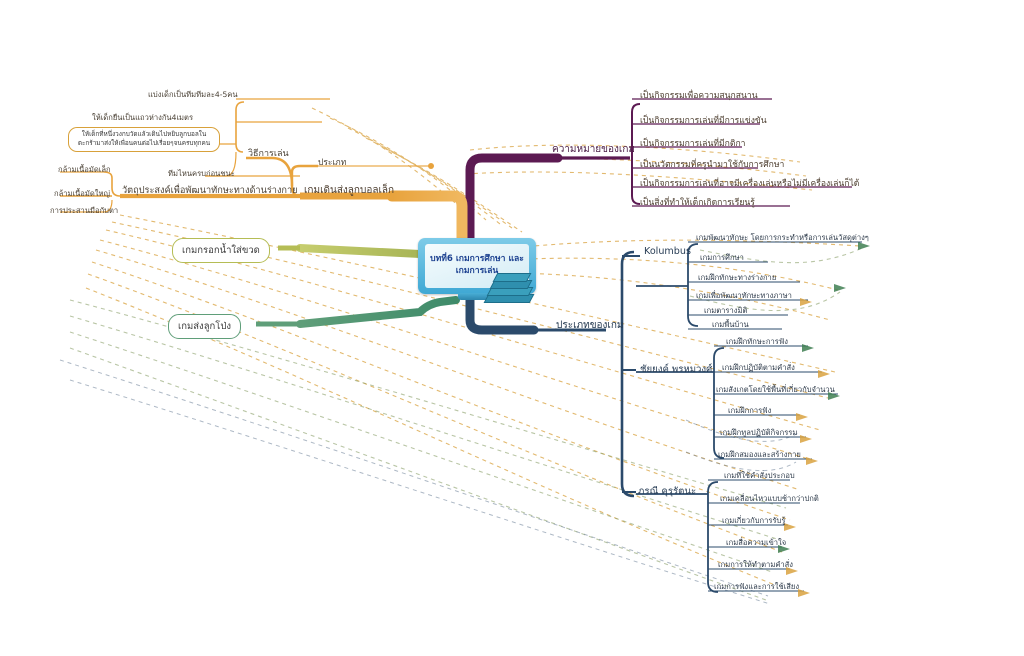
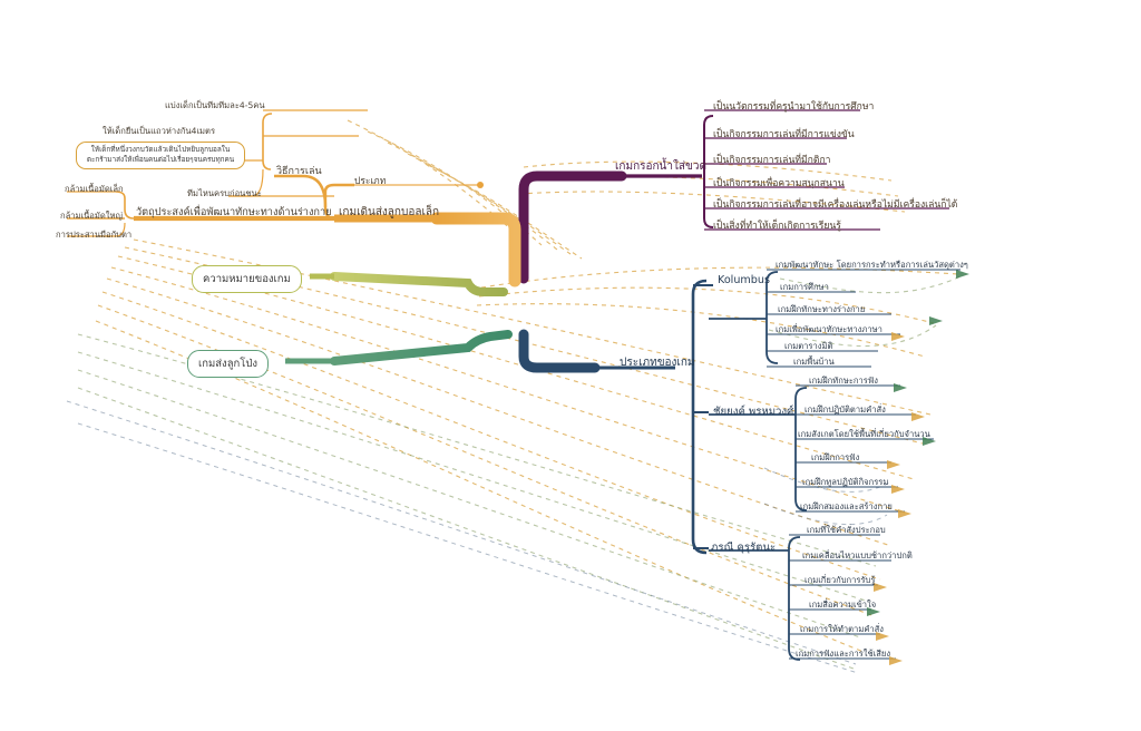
- บทที่6 เกมการศึกษา และเกมการเล่น
- ความหมายของเกม
+ เกมกรอกน้ำใส่ขวด
- เป็นกิจกรรมเพื่อความสนุกสนาน
+ เป็นนวัตกรรมที่ครูนำมาใช้กับการศึกษา
  เป็นกิจกรรมการเล่นที่มีการแข่งขัน
  เป็นกิจกรรมการเล่นที่มีกติกา
- เป็นนวัตกรรมที่ครูนำมาใช้กับการศึกษา
+ เป็นกิจกรรมเพื่อความสนุกสนาน
  เป็นกิจกรรมการเล่นที่อาจมีเครื่องเล่นหรือไม่มีเครื่องเล่นก็ได้
  เป็นสิ่งที่ทำให้เด็กเกิดการเรียนรู้
  เกมเดินส่งลูกบอลเล็ก
  ประเภท
  วิธีการเล่น
  แบ่งเด็กเป็นทีมทีมละ4-5คน
  ให้เด็กยืนเป็นแถวห่างกัน4เมตร
  ให้เด็กที่หนึ่งวงกบวัดแล้วเดินไปหยิบลูกบอลในตะกร้ามาส่งให้เพื่อนคนต่อไปเรื่อยๆจนครบทุกคน
  ทีมไหนครบก่อนชนะ
  วัตถุประสงค์เพื่อพัฒนาทักษะทางด้านร่างกาย
  กล้ามเนื้อมัดเล็ก
  กล้ามเนื้อมัดใหญ่
  การประสานมือกับตา
- เกมกรอกน้ำใส่ขวด
+ ความหมายของเกม
  เกมส่งลูกโป่ง
  ประเภทของเกม
  Kolumbus
  เกมพัฒนาทักษะ โดยการกระทำหรือการเล่นวัสดุต่างๆ
  เกมการศึกษา
  เกมฝึกทักษะทางร่างกาย
  เกมเพื่อพัฒนาทักษะทางภาษา
  เกมตารางมิติ
  เกมพื้นบ้าน
  ชัยยงค์ พรหมวงศ์
  เกมฝึกทักษะการฟัง
  เกมฝึกปฏิบัติตามคำสั่ง
  เกมสังเกตโดยใช้พื้นที่เกี่ยวกับจำนวน
  เกมฝึกการฟัง
  เกมฝึกทูลปฏิบัติกิจกรรม
  เกมฝึกสมองและสร้างกาย
  ภรณี คุรุรัตนะ
  เกมที่ใช้คำสั่งประกอบ
  เกมเคลื่อนไหวแบบช้ากว่าปกติ
  เกมเกี่ยวกับการรับรู้
  เกมสื่อความเข้าใจ
  เกมการให้ทำตามคำสั่ง
  เกมการฟังและการใช้เสียง
